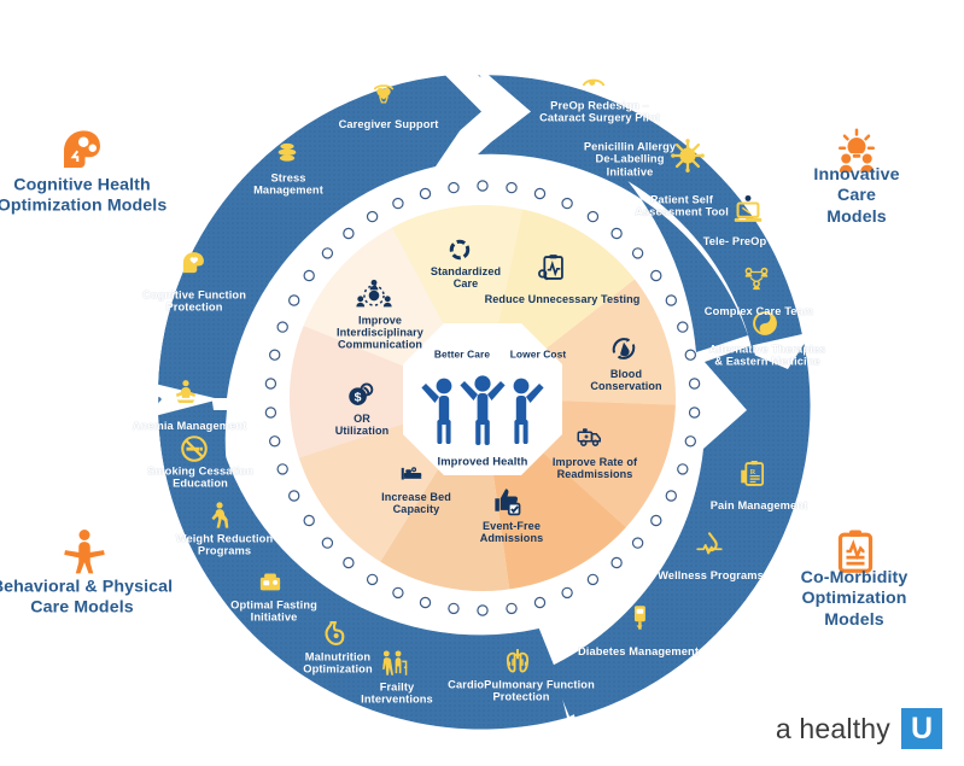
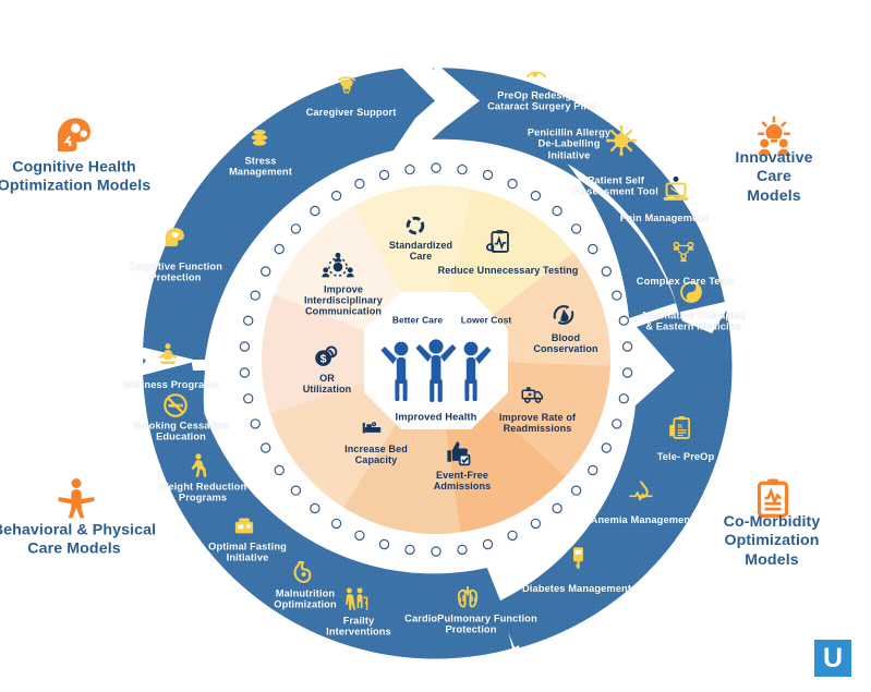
  $
  Caregiver Support
  Stress
  Management
  Cognitive Function
  Protection
- Anemia Management
+ Wellness Programs
  Smoking Cessation
  Education
  Weight Reduction
  Programs
  Optimal Fasting
  Initiative
  Malnutrition
  Optimization
  Frailty
  Interventions
  CardioPulmonary Function
  Protection
  Diabetes Management
- Wellness Programs
+ Anemia Management
- Pain Management
+ Tele- PreOp
  Alternative Therapies
  & Eastern Medicine
  Complex Care Team
- Tele- PreOp
+ Pain Management
  Patient Self
  Assessment Tool
  Penicillin Allergy
  De-Labelling
  Initiative
  PreOp Redesign –
  Cataract Surgery Pilot
  Standardized
  Care
  Reduce Unnecessary Testing
  Blood
  Conservation
  Improve Rate of
  Readmissions
  Event-Free
  Admissions
  Increase Bed
  Capacity
  OR
  Utilization
  Improve
  Interdisciplinary
  Communication
  Cognitive Health
  Optimization Models
  Innovative Care
  Models
  ehavioral & Physical
  Care Models
  Co-Morbidity
  Optimization Models
  Better Care
  Lower Cost
  Improved Health
- a healthy
  U
